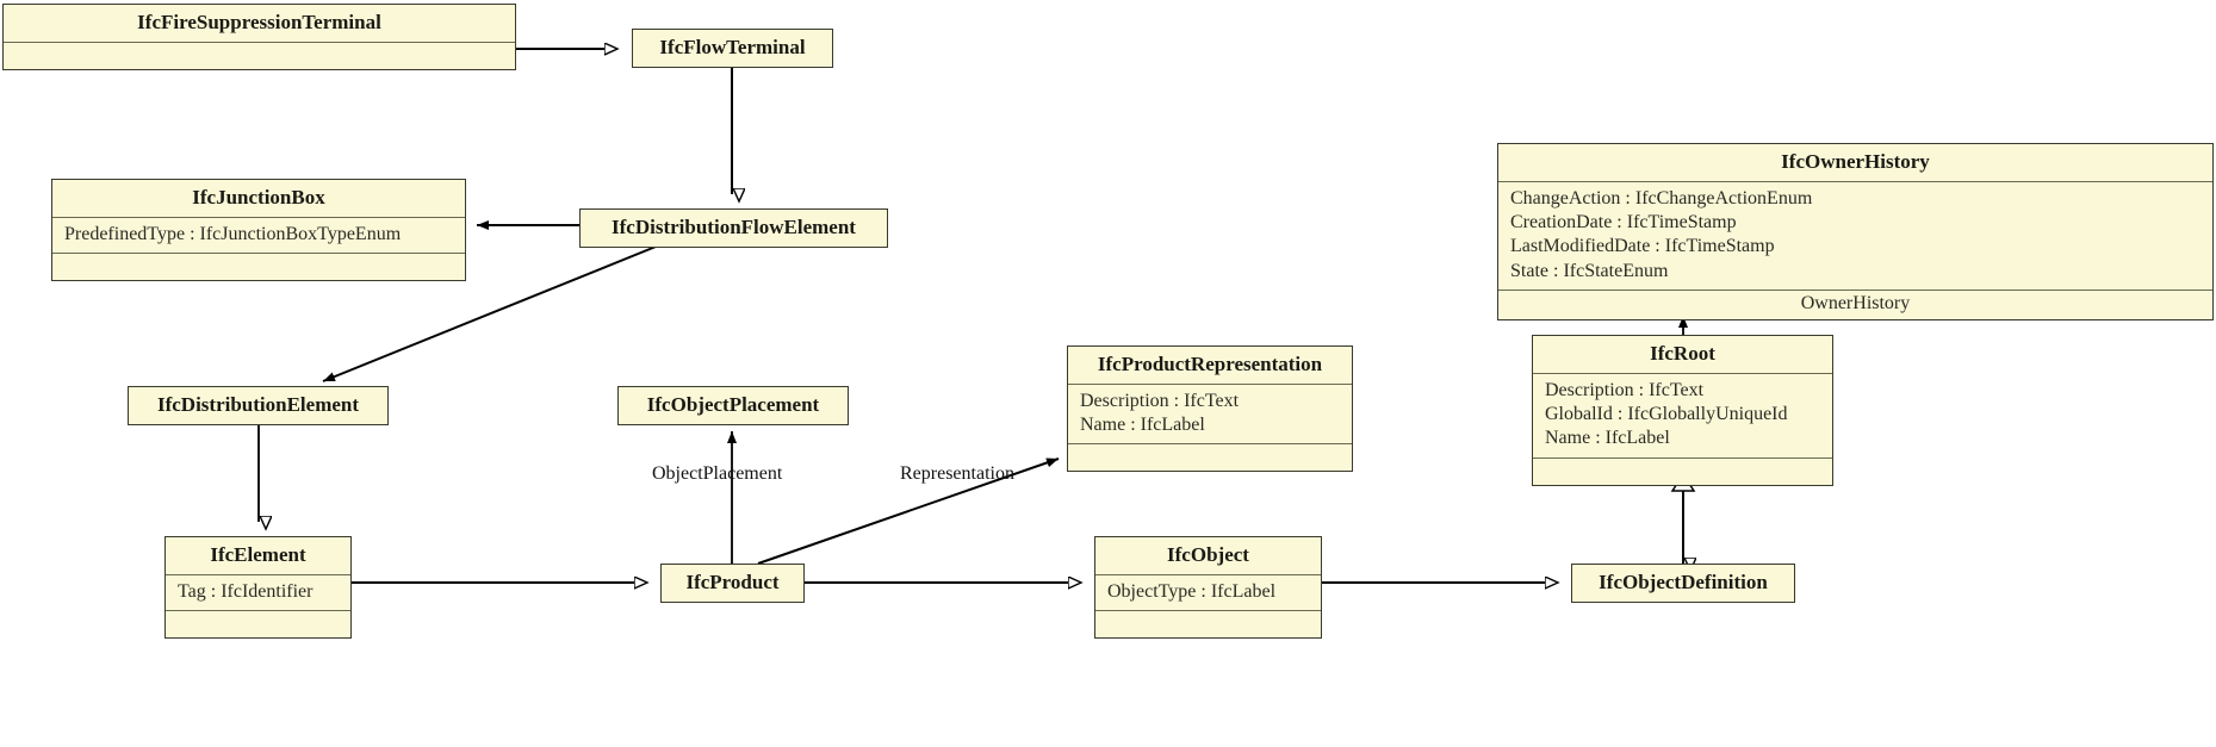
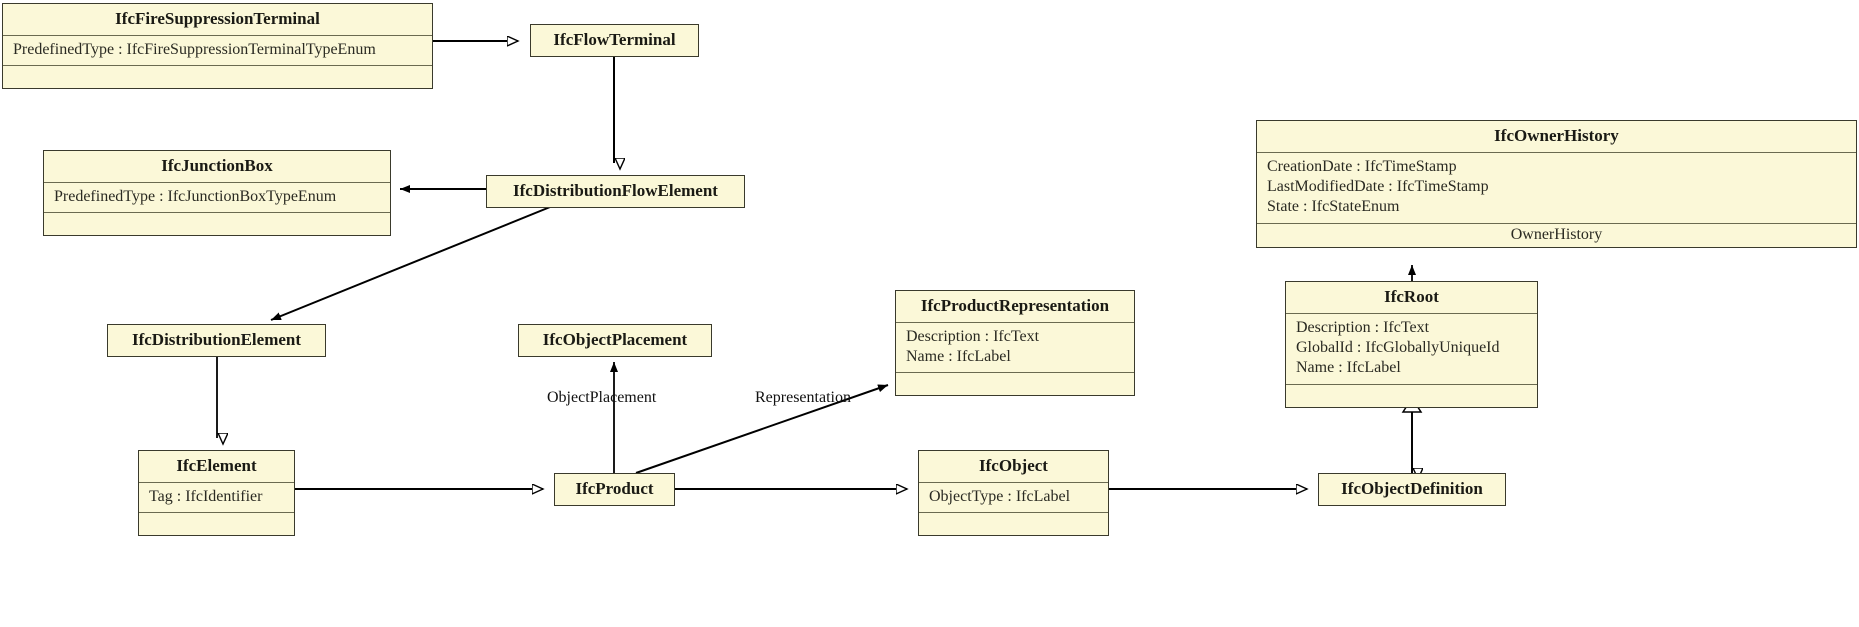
  IfcFireSuppressionTerminal
+ PredefinedType : IfcFireSuppressionTerminalTypeEnum
  IfcFlowTerminal
  IfcJunctionBox
  PredefinedType : IfcJunctionBoxTypeEnum
  IfcDistributionFlowElement
  IfcOwnerHistory
- ChangeAction : IfcChangeActionEnum
  CreationDate : IfcTimeStamp
  LastModifiedDate : IfcTimeStamp
  State : IfcStateEnum
  OwnerHistory
  IfcDistributionElement
  IfcObjectPlacement
  IfcProductRepresentation
  Description : IfcText
  Name : IfcLabel
  IfcRoot
  Description : IfcText
  GlobalId : IfcGloballyUniqueId
  Name : IfcLabel
  IfcElement
  Tag : IfcIdentifier
  IfcProduct
  IfcObject
  ObjectType : IfcLabel
  IfcObjectDefinition
  ObjectPlacement
  Representation
